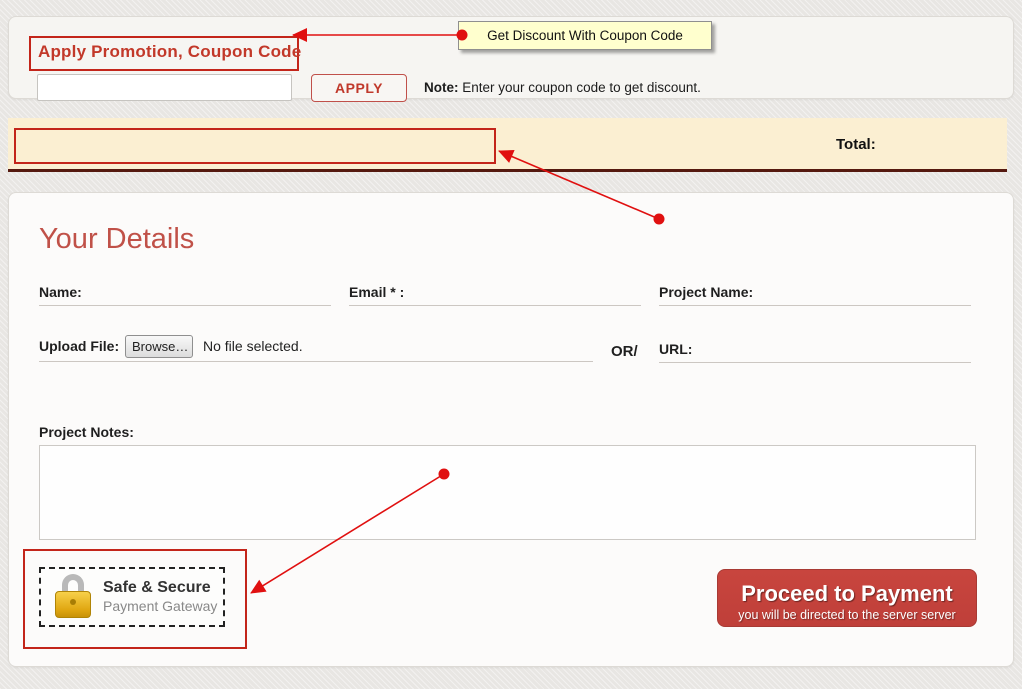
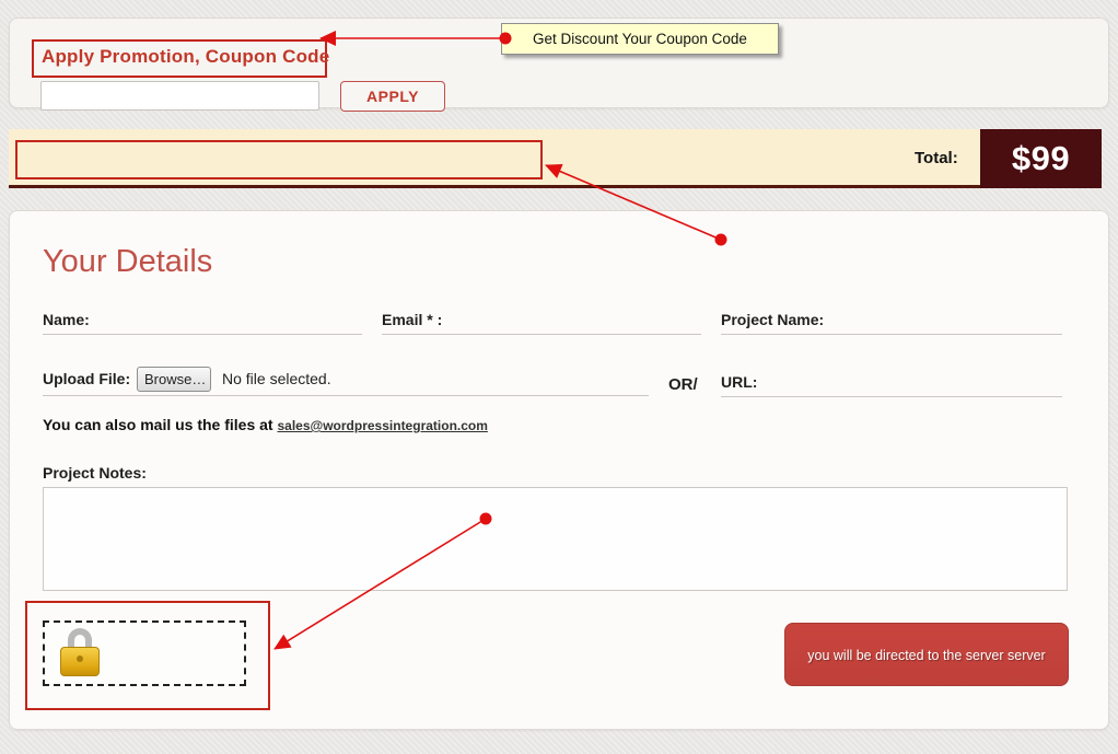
  Apply Promotion, Coupon Code
  APPLY
- Note: Enter your coupon code to get discount.
- Get Discount With Coupon Code
+ Get Discount Your Coupon Code
  Total:
+ $99
  Your Details
  Name:
  Email * :
  Project Name:
  Upload File:
  Browse…
  No file selected.
  OR/
  URL:
+ You can also mail us the files at sales@wordpressintegration.com
  Project Notes:
- Safe & Secure
- Payment Gateway
- Proceed to Payment
  you will be directed to the server server
